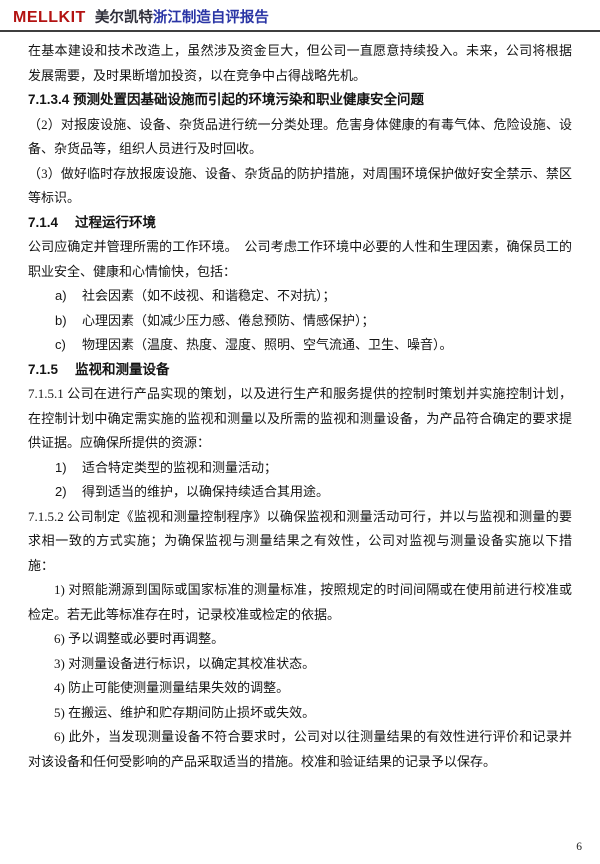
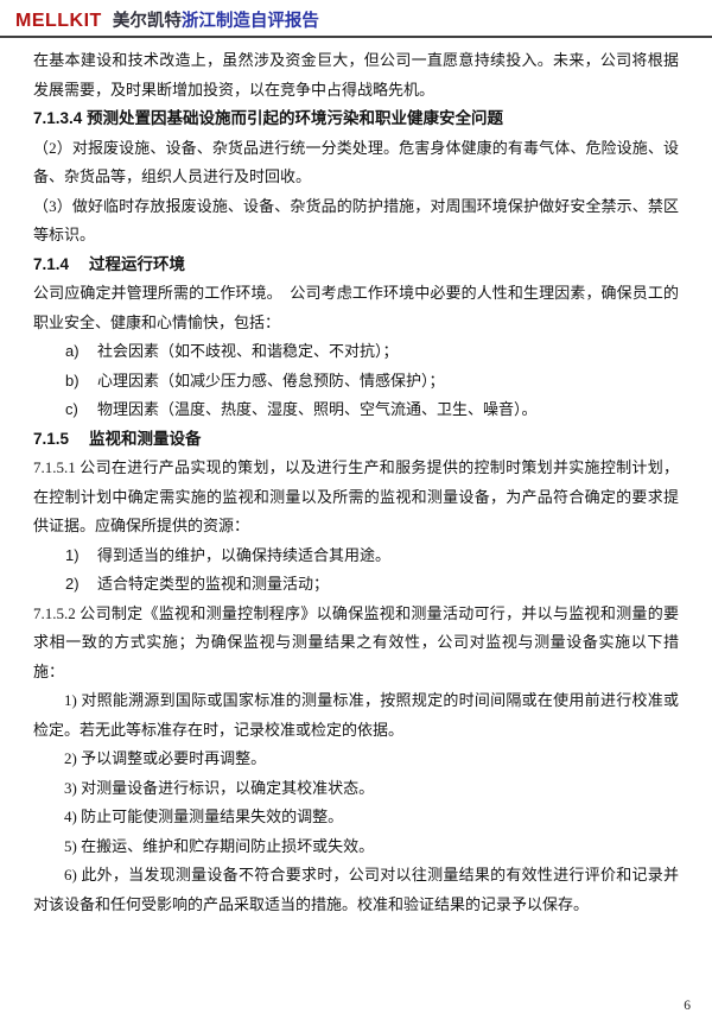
  MELLKIT 美尔凯特浙江制造自评报告
  在基本建设和技术改造上，虽然涉及资金巨大，但公司一直愿意持续投入。未来，公司将根据发展需要，及时果断增加投资，以在竞争中占得战略先机。
  7.1.3.4 预测处置因基础设施而引起的环境污染和职业健康安全问题
  （2）对报废设施、设备、杂货品进行统一分类处理。危害身体健康的有毒气体、危险设施、设备、杂货品等，组织人员进行及时回收。
  （3）做好临时存放报废设施、设备、杂货品的防护措施，对周围环境保护做好安全禁示、禁区等标识。
  7.1.4 过程运行环境
  公司应确定并管理所需的工作环境。 公司考虑工作环境中必要的人性和生理因素，确保员工的职业安全、健康和心情愉快，包括：
  a)
  社会因素（如不歧视、和谐稳定、不对抗）；
  b)
  心理因素（如减少压力感、倦怠预防、情感保护）；
  c)
  物理因素（温度、热度、湿度、照明、空气流通、卫生、噪音）。
  7.1.5 监视和测量设备
  7.1.5.1 公司在进行产品实现的策划，以及进行生产和服务提供的控制时策划并实施控制计划，在控制计划中确定需实施的监视和测量以及所需的监视和测量设备，为产品符合确定的要求提供证据。应确保所提供的资源：
  1)
- 适合特定类型的监视和测量活动；
+ 得到适当的维护，以确保持续适合其用途。
  2)
- 得到适当的维护，以确保持续适合其用途。
+ 适合特定类型的监视和测量活动；
  7.1.5.2 公司制定《监视和测量控制程序》以确保监视和测量活动可行，并以与监视和测量的要求相一致的方式实施；为确保监视与测量结果之有效性，公司对监视与测量设备实施以下措施：
  1) 对照能溯源到国际或国家标准的测量标准，按照规定的时间间隔或在使用前进行校准或检定。若无此等标准存在时，记录校准或检定的依据。
- 6) 予以调整或必要时再调整。
+ 2) 予以调整或必要时再调整。
  3) 对测量设备进行标识，以确定其校准状态。
  4) 防止可能使测量测量结果失效的调整。
  5) 在搬运、维护和贮存期间防止损坏或失效。
  6) 此外，当发现测量设备不符合要求时，公司对以往测量结果的有效性进行评价和记录并对该设备和任何受影响的产品采取适当的措施。校准和验证结果的记录予以保存。
  6
